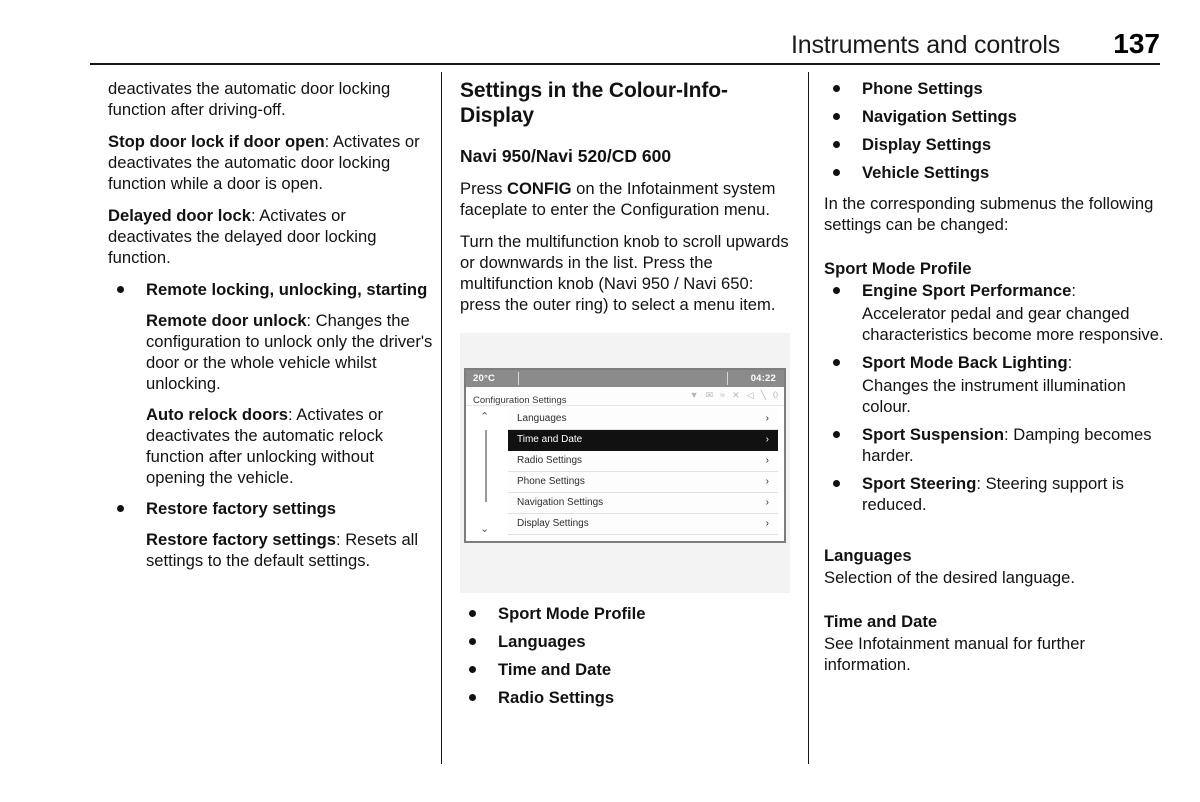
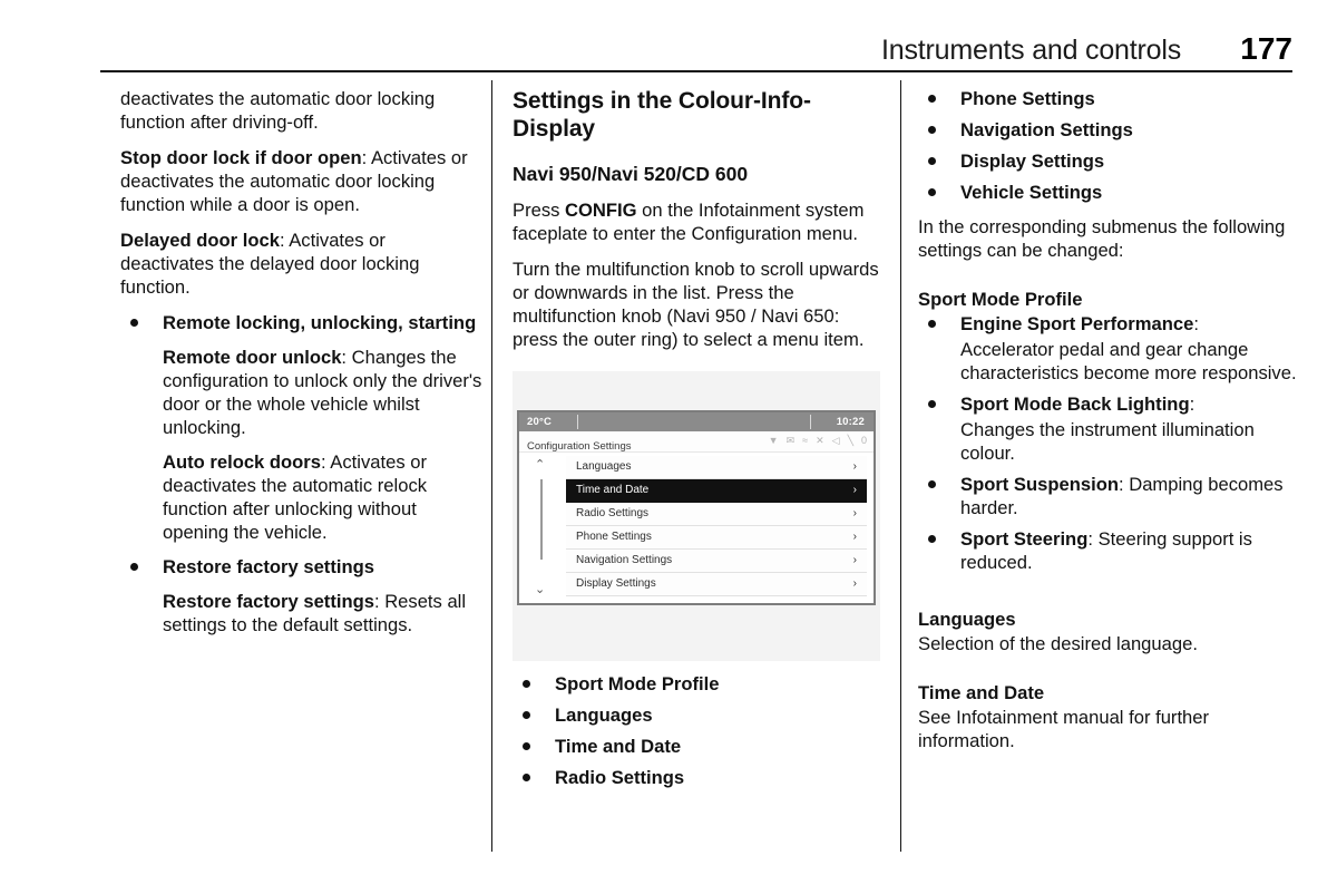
  Instruments and controls
- 137
+ 177
  deactivates the automatic door locking function after driving-off.
  Stop door lock if door open: Activates or deactivates the automatic door locking function while a door is open.
  Delayed door lock: Activates or deactivates the delayed door locking function.
  Remote locking, unlocking, starting
  Remote door unlock: Changes the configuration to unlock only the driver's door or the whole vehicle whilst unlocking.
  Auto relock doors: Activates or deactivates the automatic relock function after unlocking without opening the vehicle.
  Restore factory settings
  Restore factory settings: Resets all settings to the default settings.
  Settings in the Colour-Info-Display
  Navi 950/Navi 520/CD 600
  Press CONFIG on the Infotainment system faceplate to enter the Configuration menu.
  Turn the multifunction knob to scroll upwards or downwards in the list. Press the multifunction knob (Navi 950 / Navi 650: press the outer ring) to select a menu item.
  20°C
- 04:22
+ 10:22
  Configuration Settings
  ▼
  ✉
  ≈
  ✕
  ◁
  ╲
  0
  ⌃
  ⌄
  Languages
  ›
  Time and Date
  ›
  Radio Settings
  ›
  Phone Settings
  ›
  Navigation Settings
  ›
  Display Settings
  ›
  Sport Mode Profile
  Languages
  Time and Date
  Radio Settings
  Phone Settings
  Navigation Settings
  Display Settings
  Vehicle Settings
  In the corresponding submenus the following settings can be changed:
  Sport Mode Profile
  Engine Sport Performance:
- Accelerator pedal and gear changed characteristics become more responsive.
+ Accelerator pedal and gear change characteristics become more responsive.
  Sport Mode Back Lighting:
  Changes the instrument illumination colour.
  Sport Suspension: Damping becomes harder.
  Sport Steering: Steering support is reduced.
  Languages
  Selection of the desired language.
  Time and Date
  See Infotainment manual for further information.
